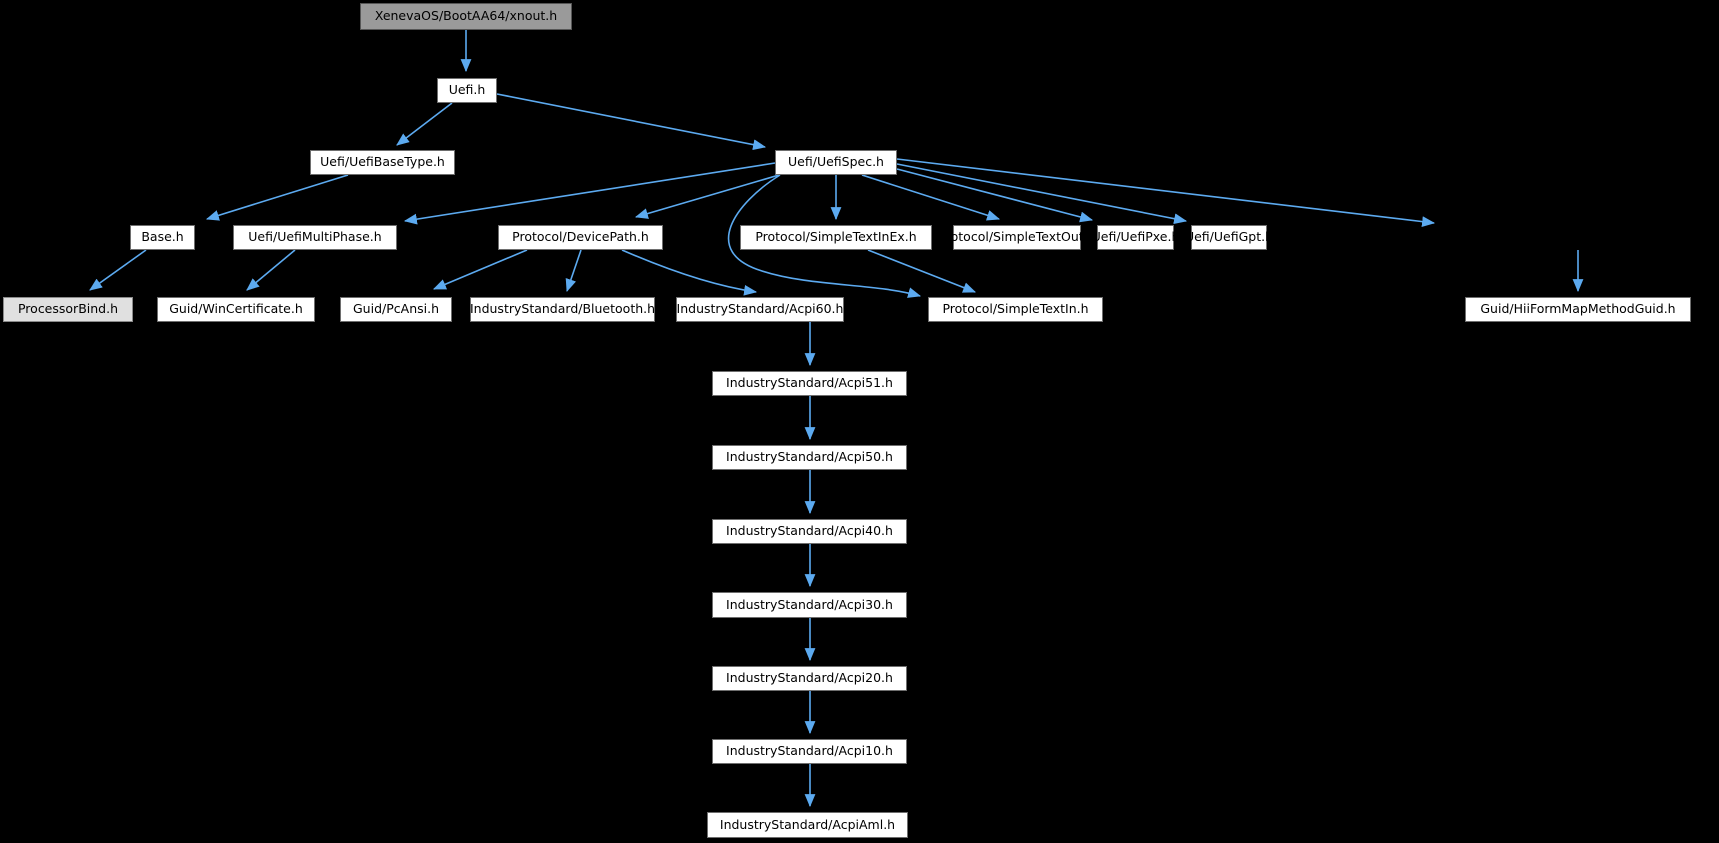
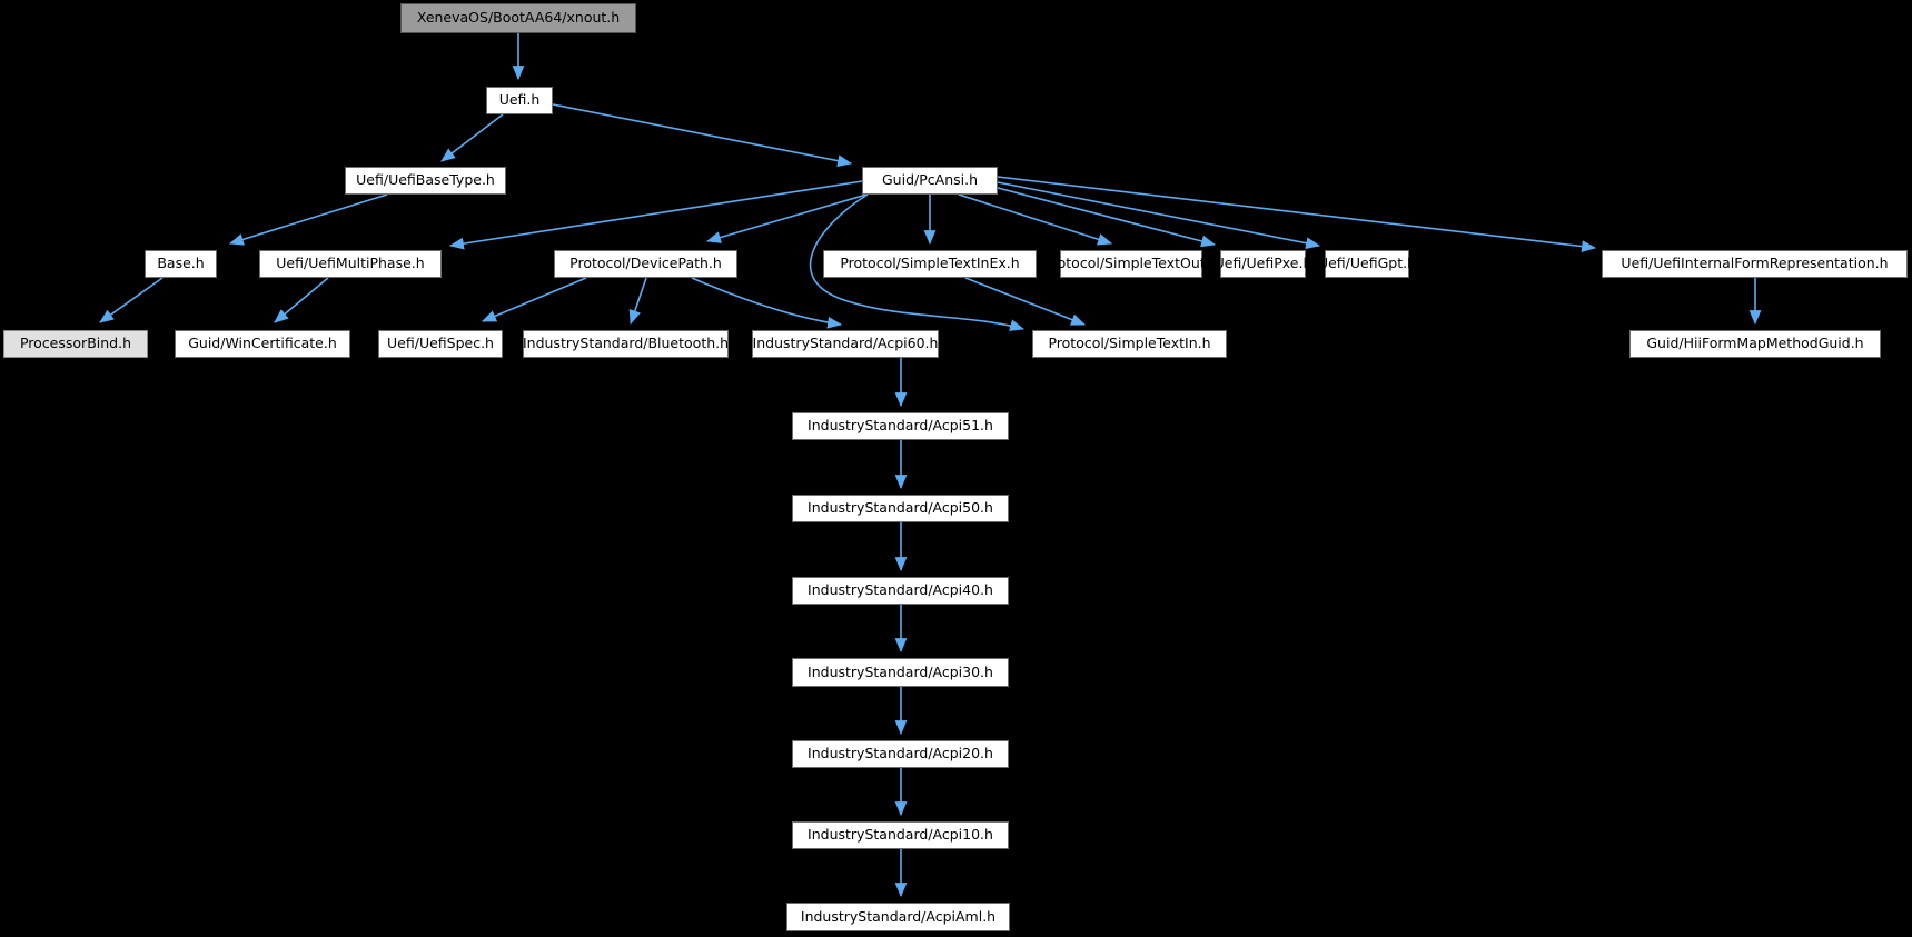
  XenevaOS/BootAA64/xnout.h
  Uefi.h
  Uefi/UefiBaseType.h
- Uefi/UefiSpec.h
+ Guid/PcAnsi.h
  Base.h
  Uefi/UefiMultiPhase.h
  Protocol/DevicePath.h
  Protocol/SimpleTextInEx.h
  Protocol/SimpleTextOut.
  Uefi/UefiPxe.h
  Uefi/UefiGpt.h
+ Uefi/UefiInternalFormRepresentation.h
  ProcessorBind.h
  Guid/WinCertificate.h
- Guid/PcAnsi.h
+ Uefi/UefiSpec.h
  IndustryStandard/Bluetooth.h
  IndustryStandard/Acpi60.h
  Protocol/SimpleTextIn.h
  Guid/HiiFormMapMethodGuid.h
  IndustryStandard/Acpi51.h
  IndustryStandard/Acpi50.h
  IndustryStandard/Acpi40.h
  IndustryStandard/Acpi30.h
  IndustryStandard/Acpi20.h
  IndustryStandard/Acpi10.h
  IndustryStandard/AcpiAml.h
